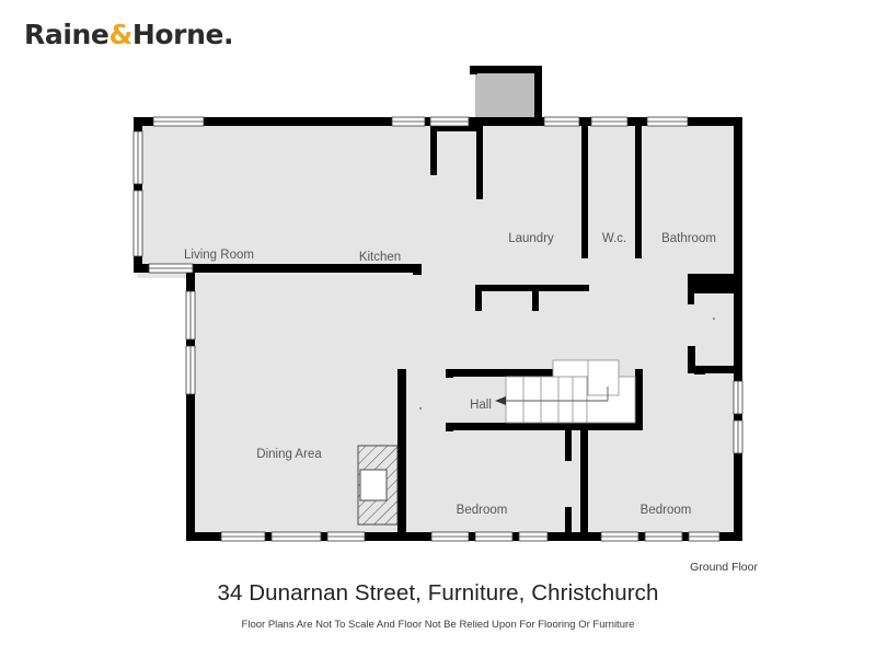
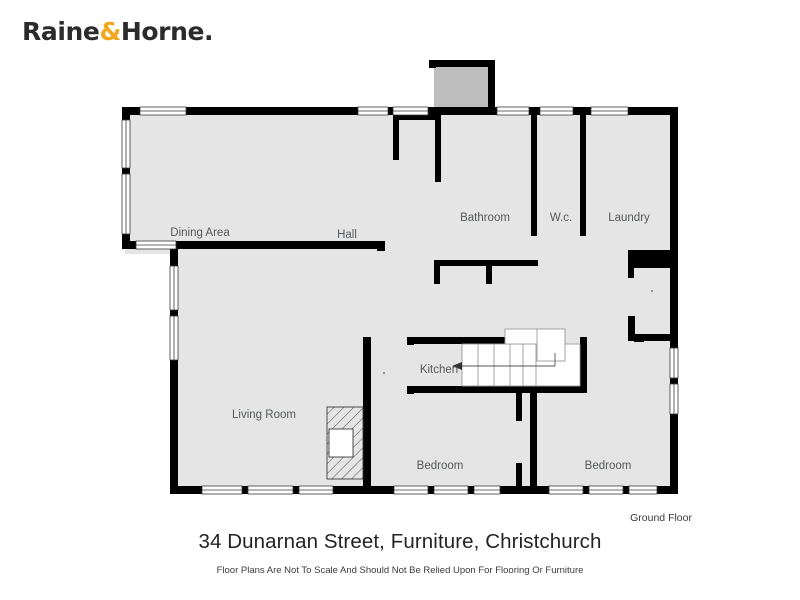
  Raine&Horne.
- Living Room
+ Dining Area
- Kitchen
+ Hall
- Laundry
+ Bathroom
  W.c.
- Bathroom
+ Laundry
- Dining Area
+ Living Room
- Hall
+ Kitchen
  Bedroom
  Bedroom
  Ground Floor
  34 Dunarnan Street, Furniture, Christchurch
- Floor Plans Are Not To Scale And Floor Not Be Relied Upon For Flooring Or Furniture
+ Floor Plans Are Not To Scale And Should Not Be Relied Upon For Flooring Or Furniture
